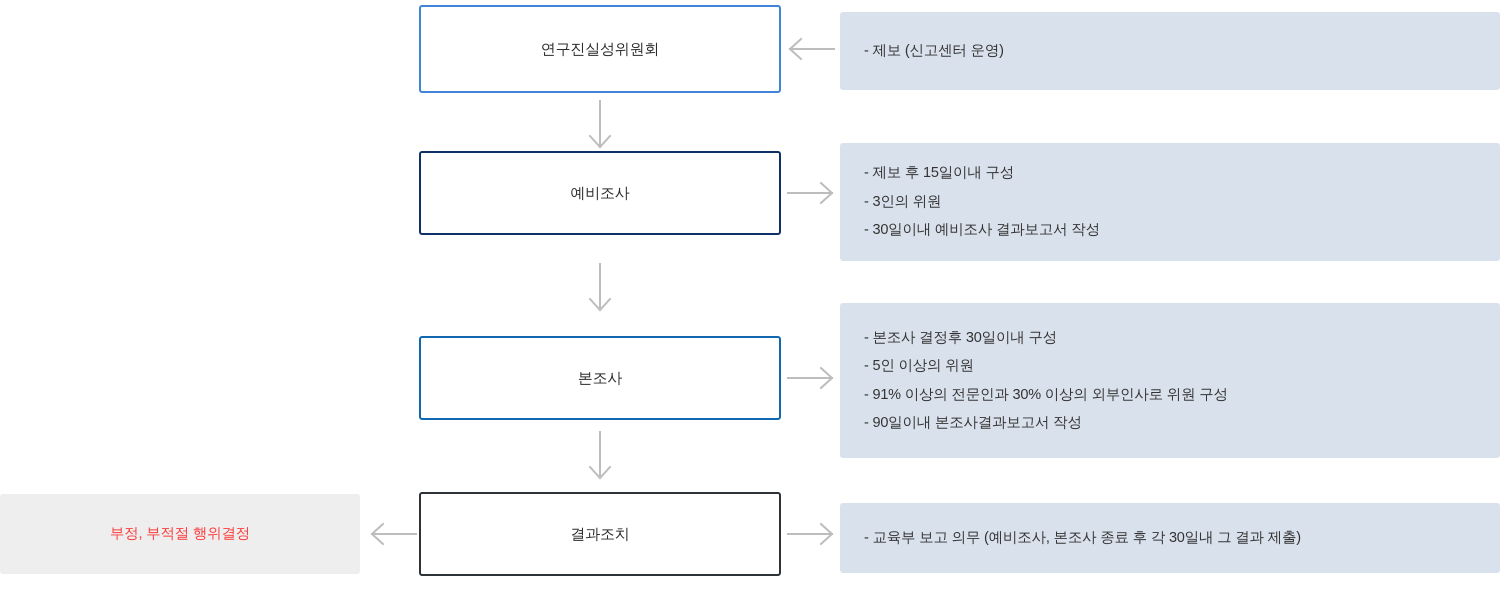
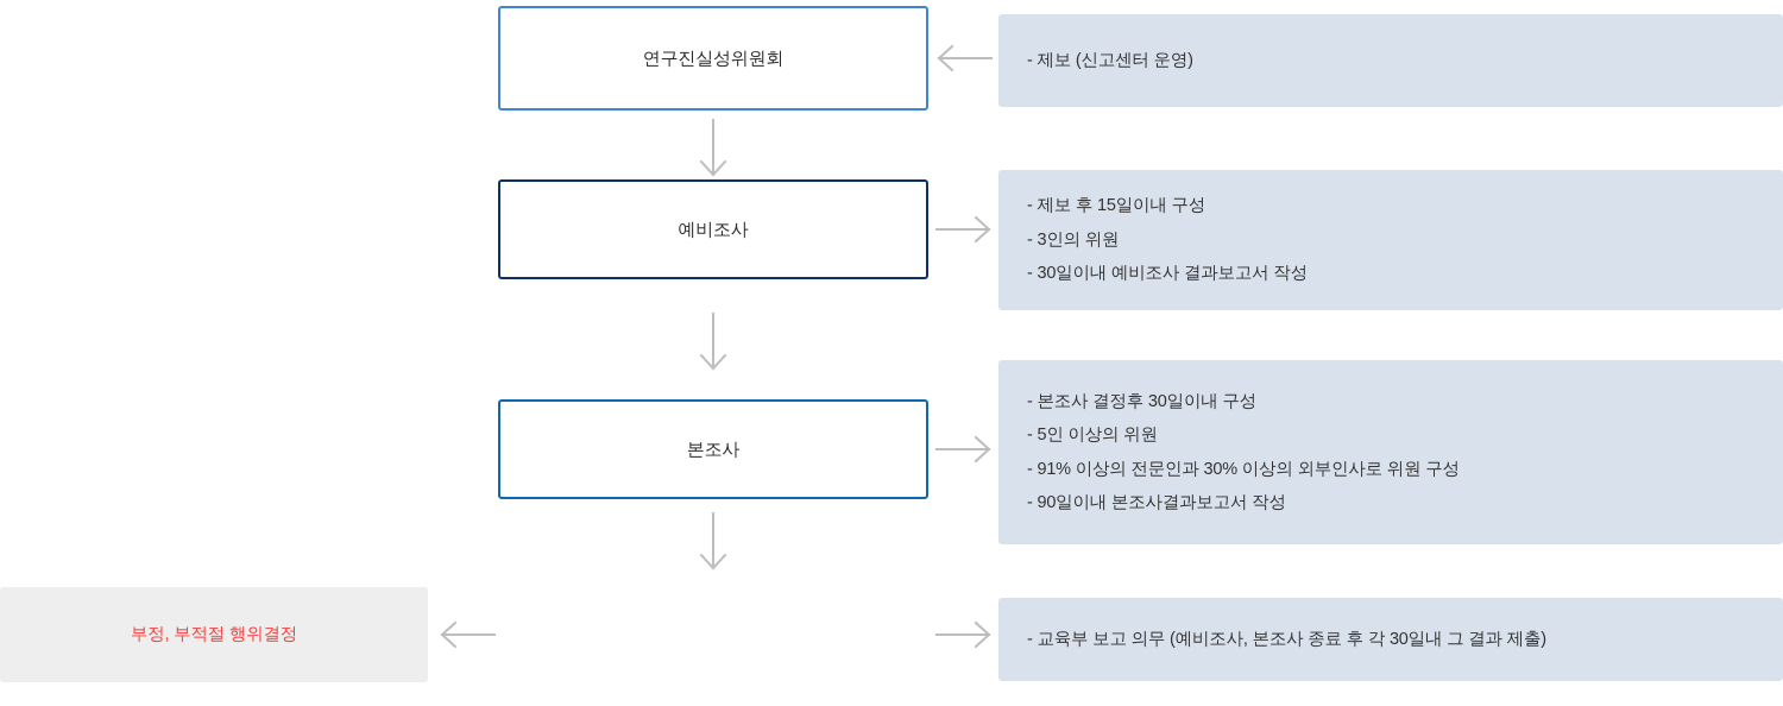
  연구진실성위원회
  - 제보 (신고센터 운영)
  예비조사
  - 제보 후 15일이내 구성
  - 3인의 위원
  - 30일이내 예비조사 결과보고서 작성
  본조사
  - 본조사 결정후 30일이내 구성
  - 5인 이상의 위원
  - 91% 이상의 전문인과 30% 이상의 외부인사로 위원 구성
  - 90일이내 본조사결과보고서 작성
  부정, 부적절 행위결정
- 결과조치
  - 교육부 보고 의무 (예비조사, 본조사 종료 후 각 30일내 그 결과 제출)
